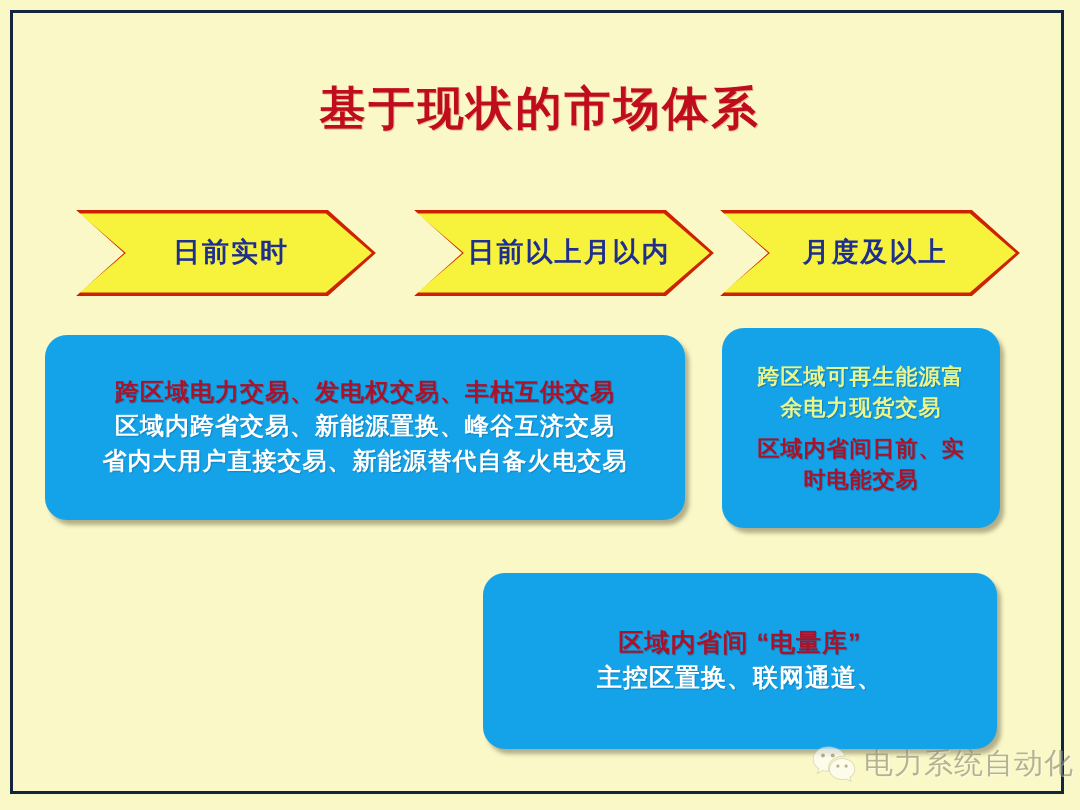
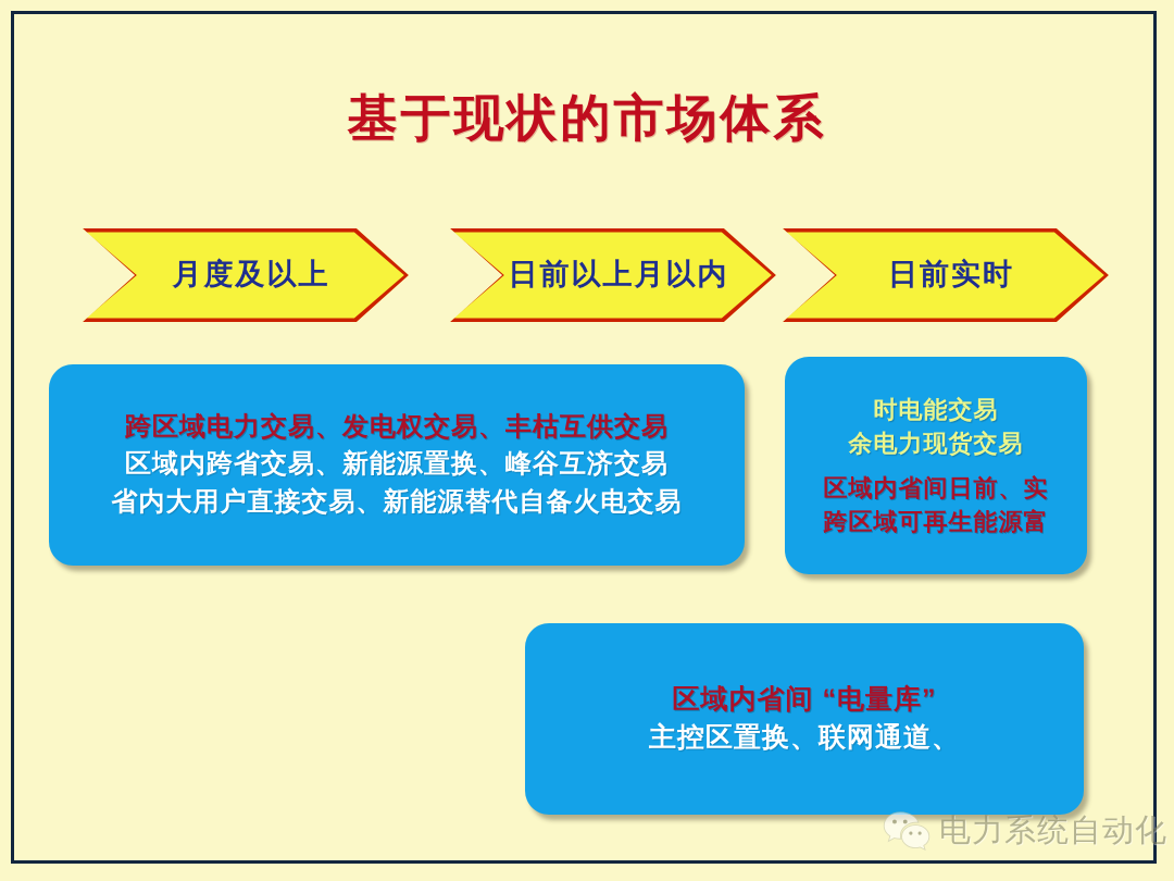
  基于现状的市场体系
- 日前实时
+ 月度及以上
  日前以上月以内
- 月度及以上
+ 日前实时
  跨区域电力交易、发电权交易、丰枯互供交易
  区域内跨省交易、新能源置换、峰谷互济交易
  省内大用户直接交易、新能源替代自备火电交易
- 跨区域可再生能源富
+ 时电能交易
  余电力现货交易
  区域内省间日前、实
- 时电能交易
+ 跨区域可再生能源富
  区域内省间 “电量库”
  主控区置换、联网通道、
  电力系统自动化
